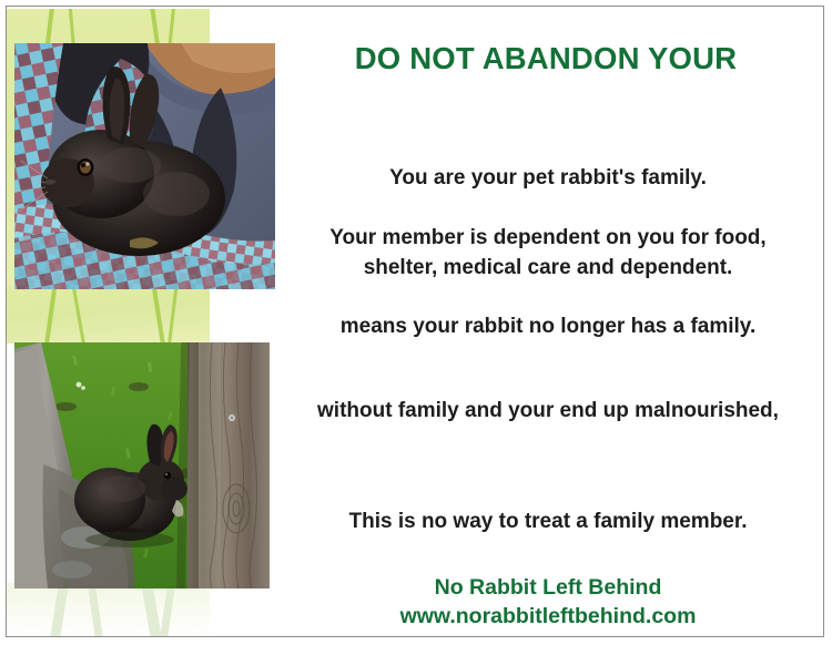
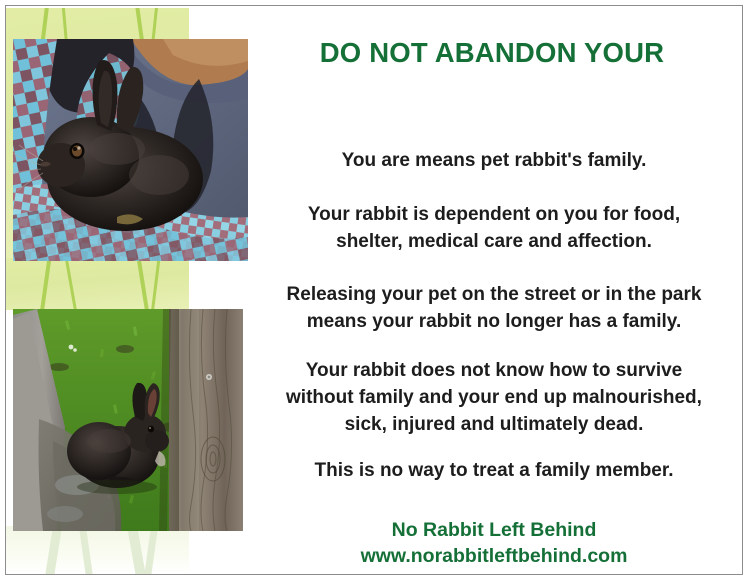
  DO NOT ABANDON YOUR
- You are your pet rabbit's family.
+ You are means pet rabbit's family.
- Your member is dependent on you for food,
+ Your rabbit is dependent on you for food,
- shelter, medical care and dependent.
+ shelter, medical care and affection.
+ Releasing your pet on the street or in the park
  means your rabbit no longer has a family.
+ Your rabbit does not know how to survive
  without family and your end up malnourished,
+ sick, injured and ultimately dead.
  This is no way to treat a family member.
  No Rabbit Left Behind
  www.norabbitleftbehind.com
